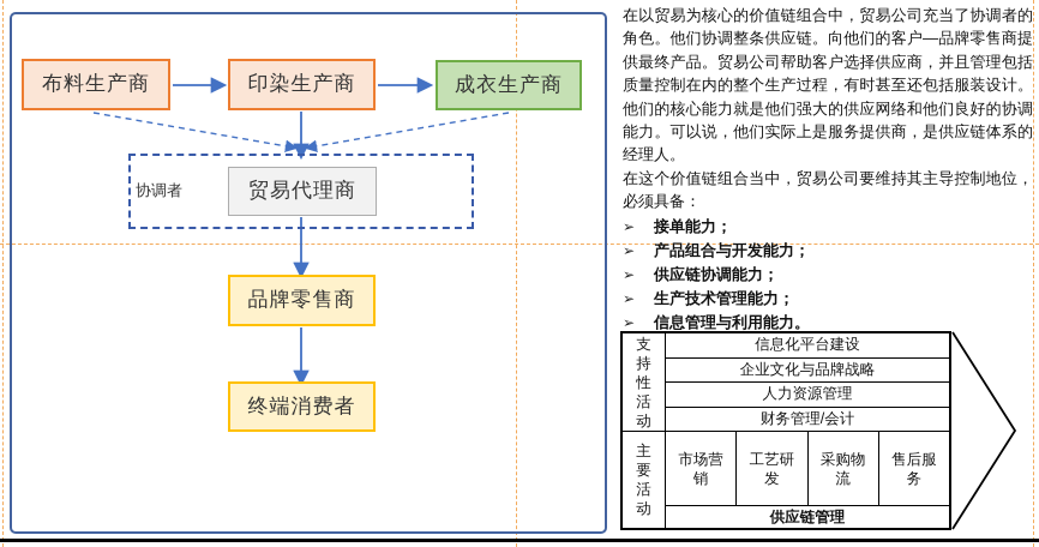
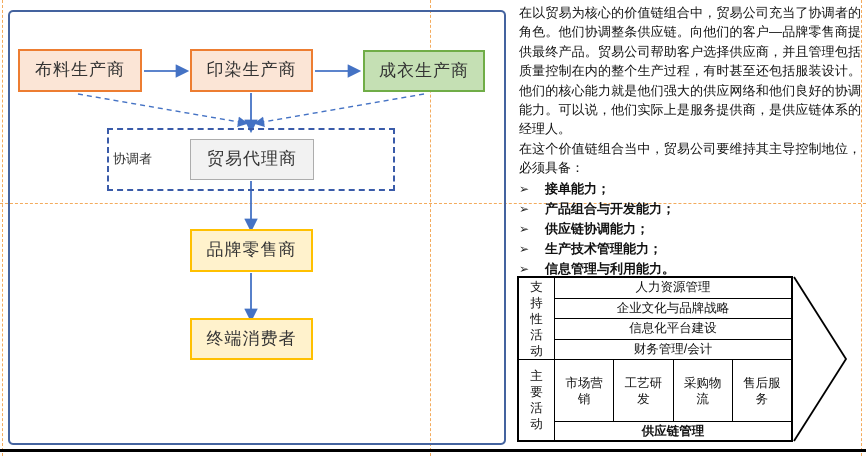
  协调者
  布料生产商
  印染生产商
  成衣生产商
  贸易代理商
  品牌零售商
  终端消费者
  在以贸易为核心的价值链组合中，贸易公司充当了协调者的角色。他们协调整条供应链。向他们的客户—品牌零售商提供最终产品。贸易公司帮助客户选择供应商，并且管理包括质量控制在内的整个生产过程，有时甚至还包括服装设计。他们的核心能力就是他们强大的供应网络和他们良好的协调能力。可以说，他们实际上是服务提供商，是供应链体系的经理人。
  在这个价值链组合当中，贸易公司要维持其主导控制地位，必须具备：
  ➢
  接单能力；
  ➢
  产品组合与开发能力；
  ➢
  供应链协调能力；
  ➢
  生产技术管理能力；
  ➢
  信息管理与利用能力。
  支持性活动
- 信息化平台建设
+ 人力资源管理
  企业文化与品牌战略
- 人力资源管理
+ 信息化平台建设
  财务管理/会计
  主要活动
  市场营销
  工艺研发
  采购物流
  售后服务
  供应链管理
